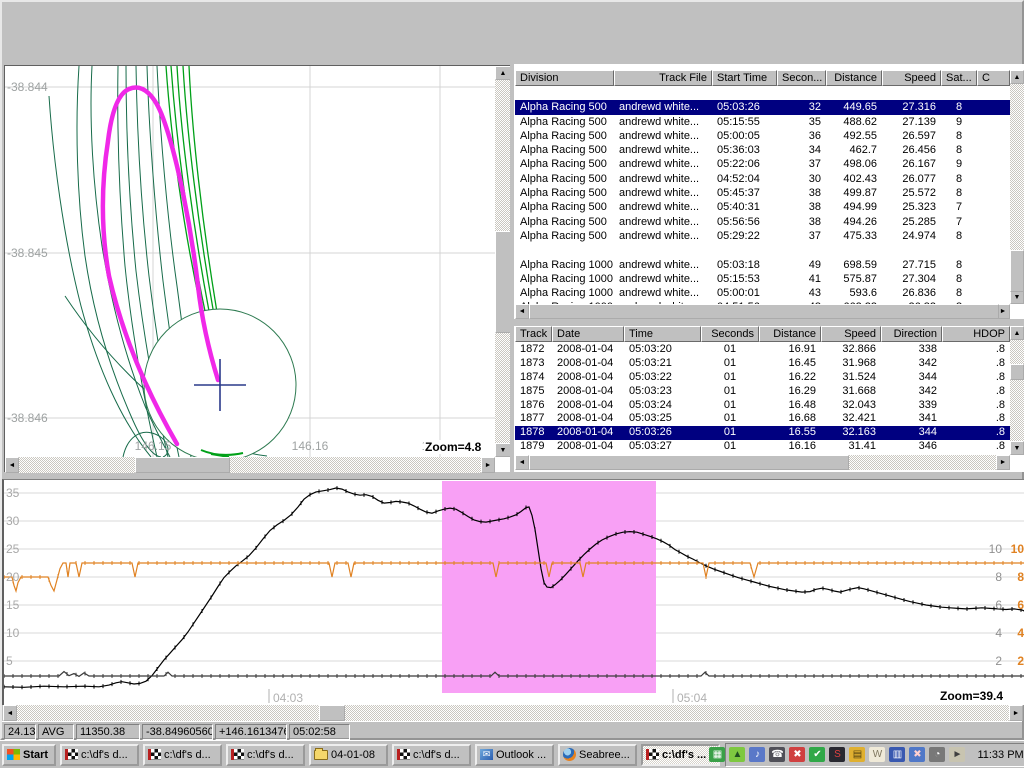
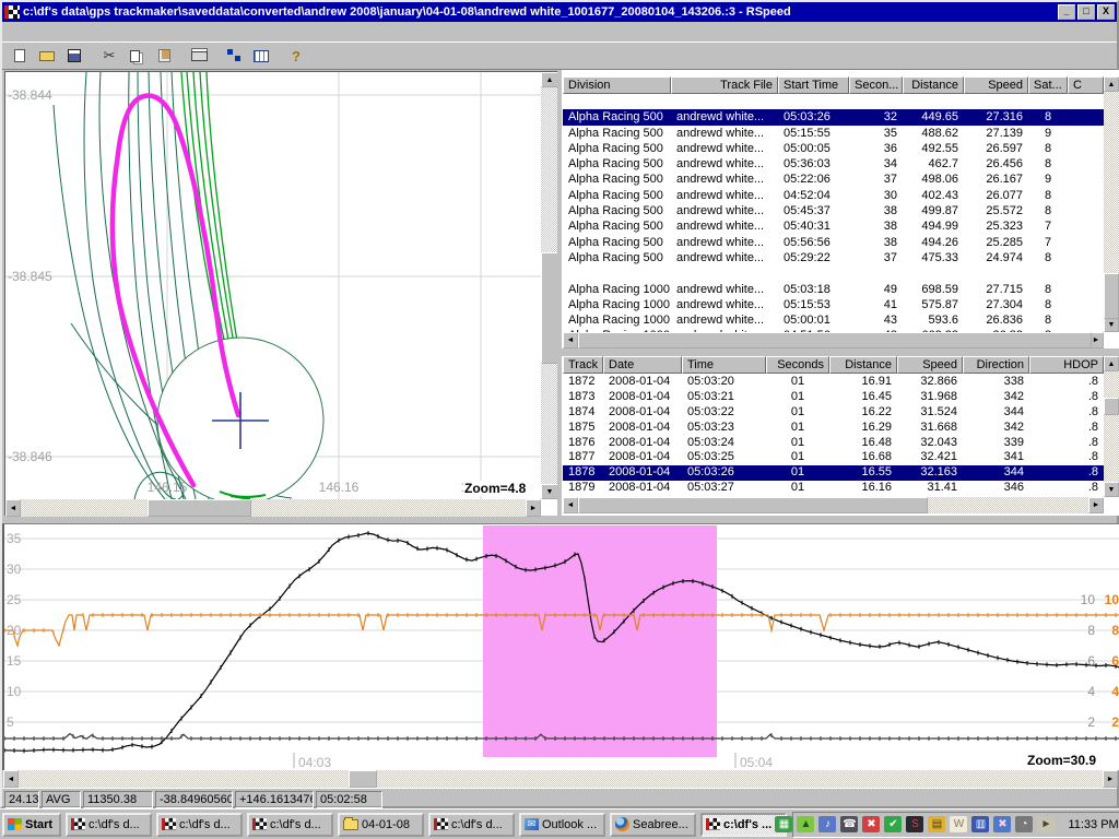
+ c:\df's data\gps trackmaker\saveddata\converted\andrew 2008\january\04-01-08\andrewd white_1001677_20080104_143206.:3 - RSpeed
+ _
+ □
+ X
+ ✂
+ ?
  -38.844
  -38.845
  -38.846
  146.15
  146.16
  Zoom=4.8
  Division
  Track File
  Start Time
  Secon...
  Distance
  Speed
  Sat...
  C
  Alpha Racing 500
  andrewd white...
  05:03:26
  32
  449.65
  27.316
  8
  Alpha Racing 500
  andrewd white...
  05:15:55
  35
  488.62
  27.139
  9
  Alpha Racing 500
  andrewd white...
  05:00:05
  36
  492.55
  26.597
  8
  Alpha Racing 500
  andrewd white...
  05:36:03
  34
  462.7
  26.456
  8
  Alpha Racing 500
  andrewd white...
  05:22:06
  37
  498.06
  26.167
  9
  Alpha Racing 500
  andrewd white...
  04:52:04
  30
  402.43
  26.077
  8
  Alpha Racing 500
  andrewd white...
  05:45:37
  38
  499.87
  25.572
  8
  Alpha Racing 500
  andrewd white...
  05:40:31
  38
  494.99
  25.323
  7
  Alpha Racing 500
  andrewd white...
  05:56:56
  38
  494.26
  25.285
  7
  Alpha Racing 500
  andrewd white...
  05:29:22
  37
  475.33
  24.974
  8
  Alpha Racing 1000
  andrewd white...
  05:03:18
  49
  698.59
  27.715
  8
  Alpha Racing 1000
  andrewd white...
  05:15:53
  41
  575.87
  27.304
  8
  Alpha Racing 1000
  andrewd white...
  05:00:01
  43
  593.6
  26.836
  8
  Track
  Date
  Time
  Seconds
  Distance
  Speed
  Direction
  HDOP
  1872
  2008-01-04
  05:03:20
  01
  16.91
  32.866
  338
  .8
  1873
  2008-01-04
  05:03:21
  01
  16.45
  31.968
  342
  .8
  1874
  2008-01-04
  05:03:22
  01
  16.22
  31.524
  344
  .8
  1875
  2008-01-04
  05:03:23
  01
  16.29
  31.668
  342
  .8
  1876
  2008-01-04
  05:03:24
  01
  16.48
  32.043
  339
  .8
  1877
  2008-01-04
  05:03:25
  01
  16.68
  32.421
  341
  .8
  1878
  2008-01-04
  05:03:26
  01
  16.55
  32.163
  344
  .8
  1879
  2008-01-04
  05:03:27
  01
  16.16
  31.41
  346
  .8
  35
  30
  25
  20
  15
  10
  5
  10
  10
  8
  8
  6
  6
  4
  4
  2
  2
  04:03
  05:04
- Zoom=39.4
+ Zoom=30.9
  24.13
  AVG
  11350.38
  -38.84960560
  +146.1613476
  05:02:58
  Start
  c:\df's d...
  c:\df's d...
  c:\df's d...
  04-01-08
  c:\df's d...
  ✉
  Outlook ...
  Seabree...
  c:\df's ...
  ▦
  ▲
  ♪
  ☎
  ✖
  ✔
  S
  ▤
  W
  ▥
  ✖
  ◔
  ►
  11:33 PM
